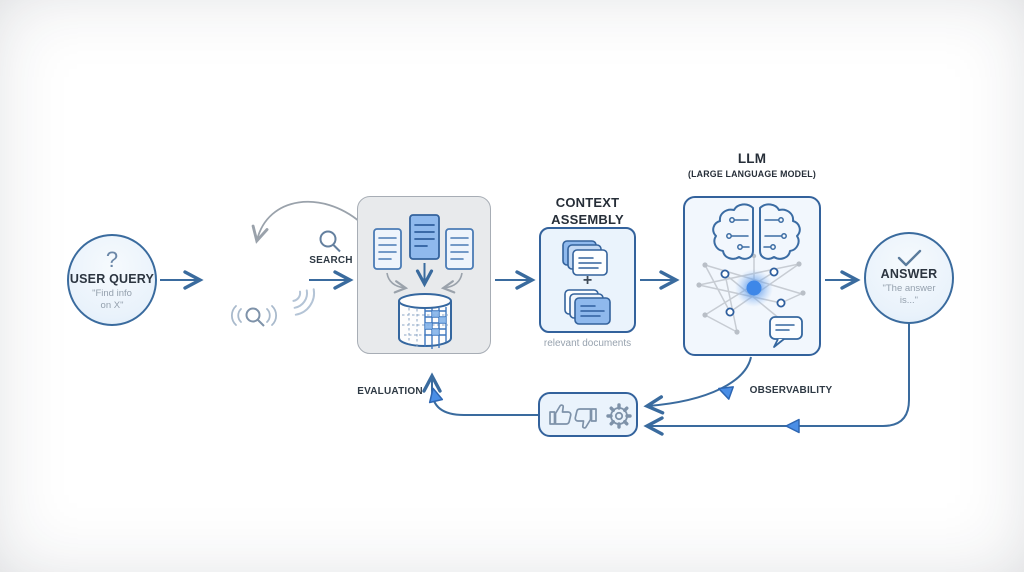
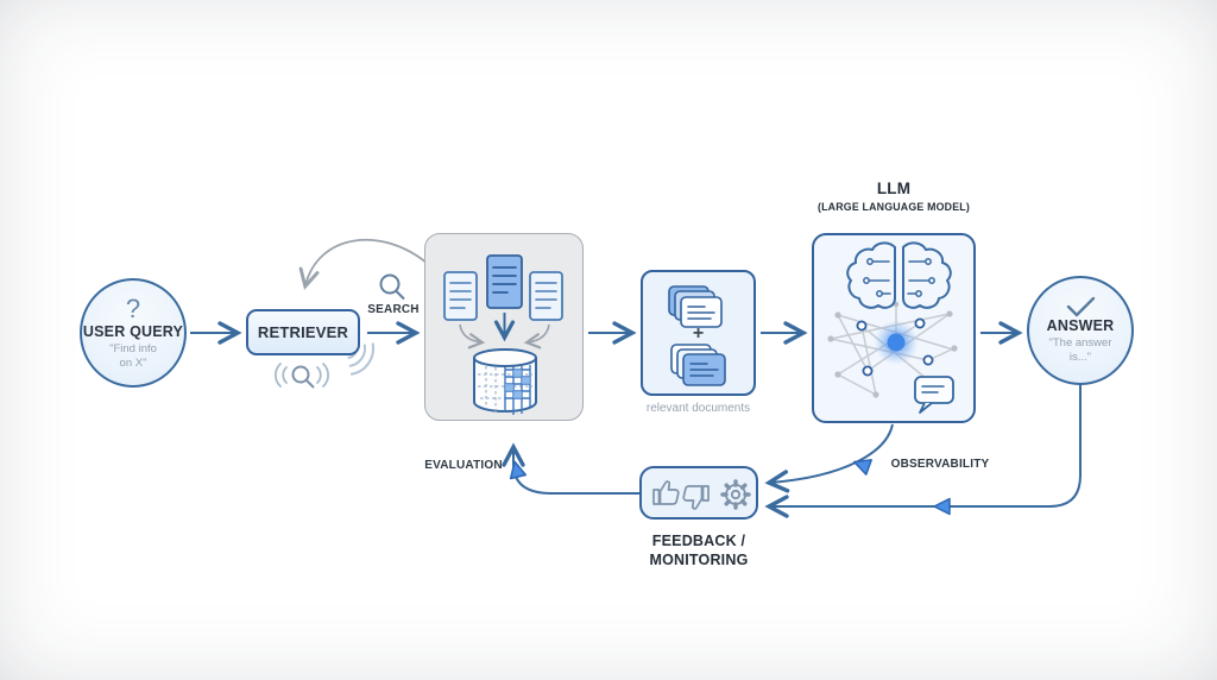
  ?
  USER QUERY
  "Find info
  on X"
+ RETRIEVER
  SEARCH
- CONTEXT
- ASSEMBLY
  +
  relevant documents
  LLM
  (LARGE LANGUAGE MODEL)
  ANSWER
  "The answer
  is..."
+ FEEDBACK /
+ MONITORING
  EVALUATION
  OBSERVABILITY
